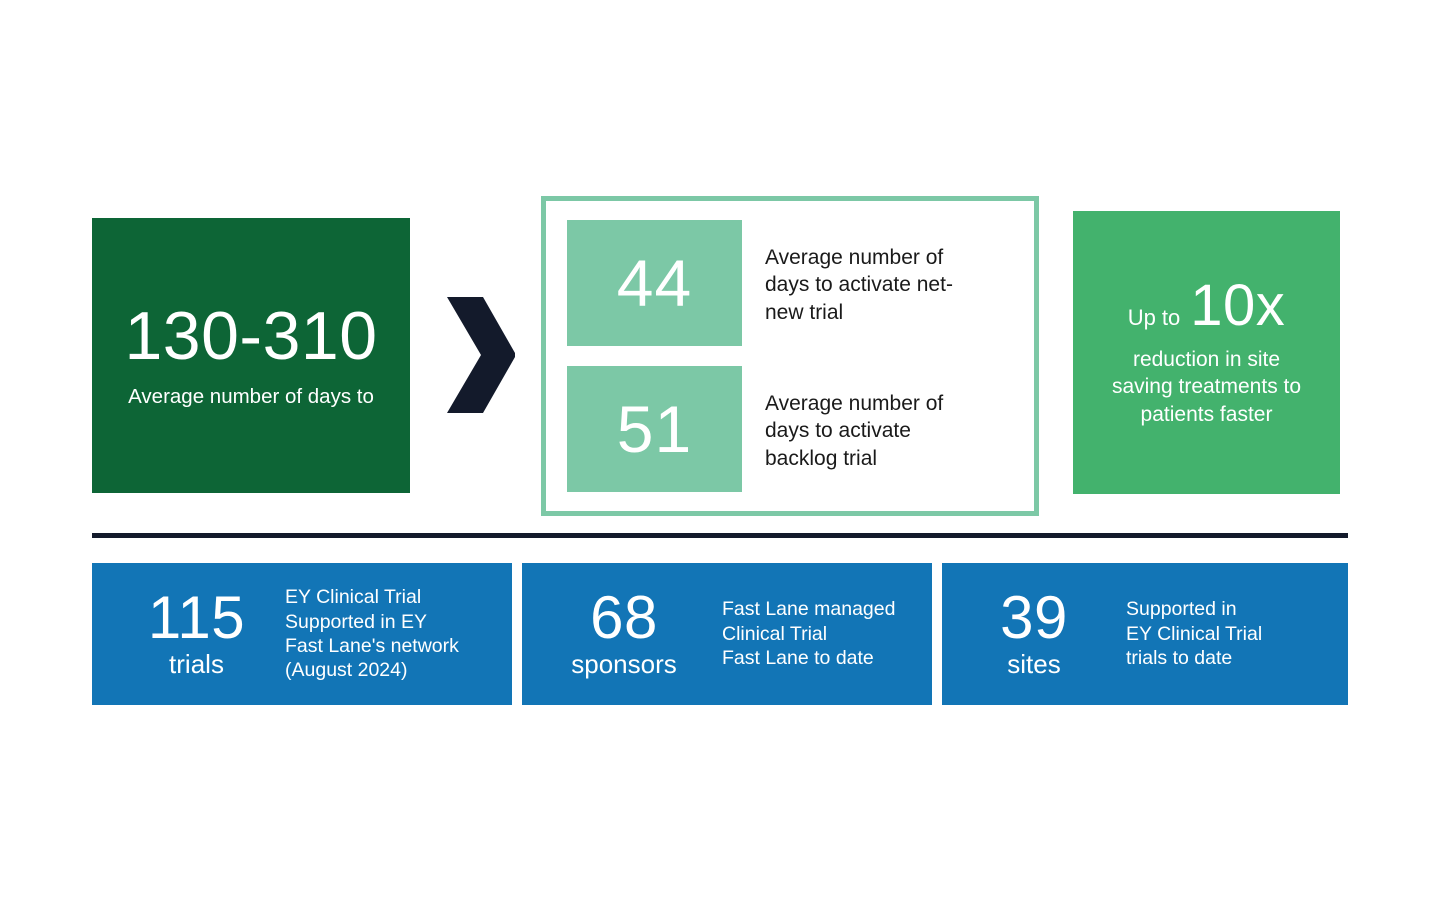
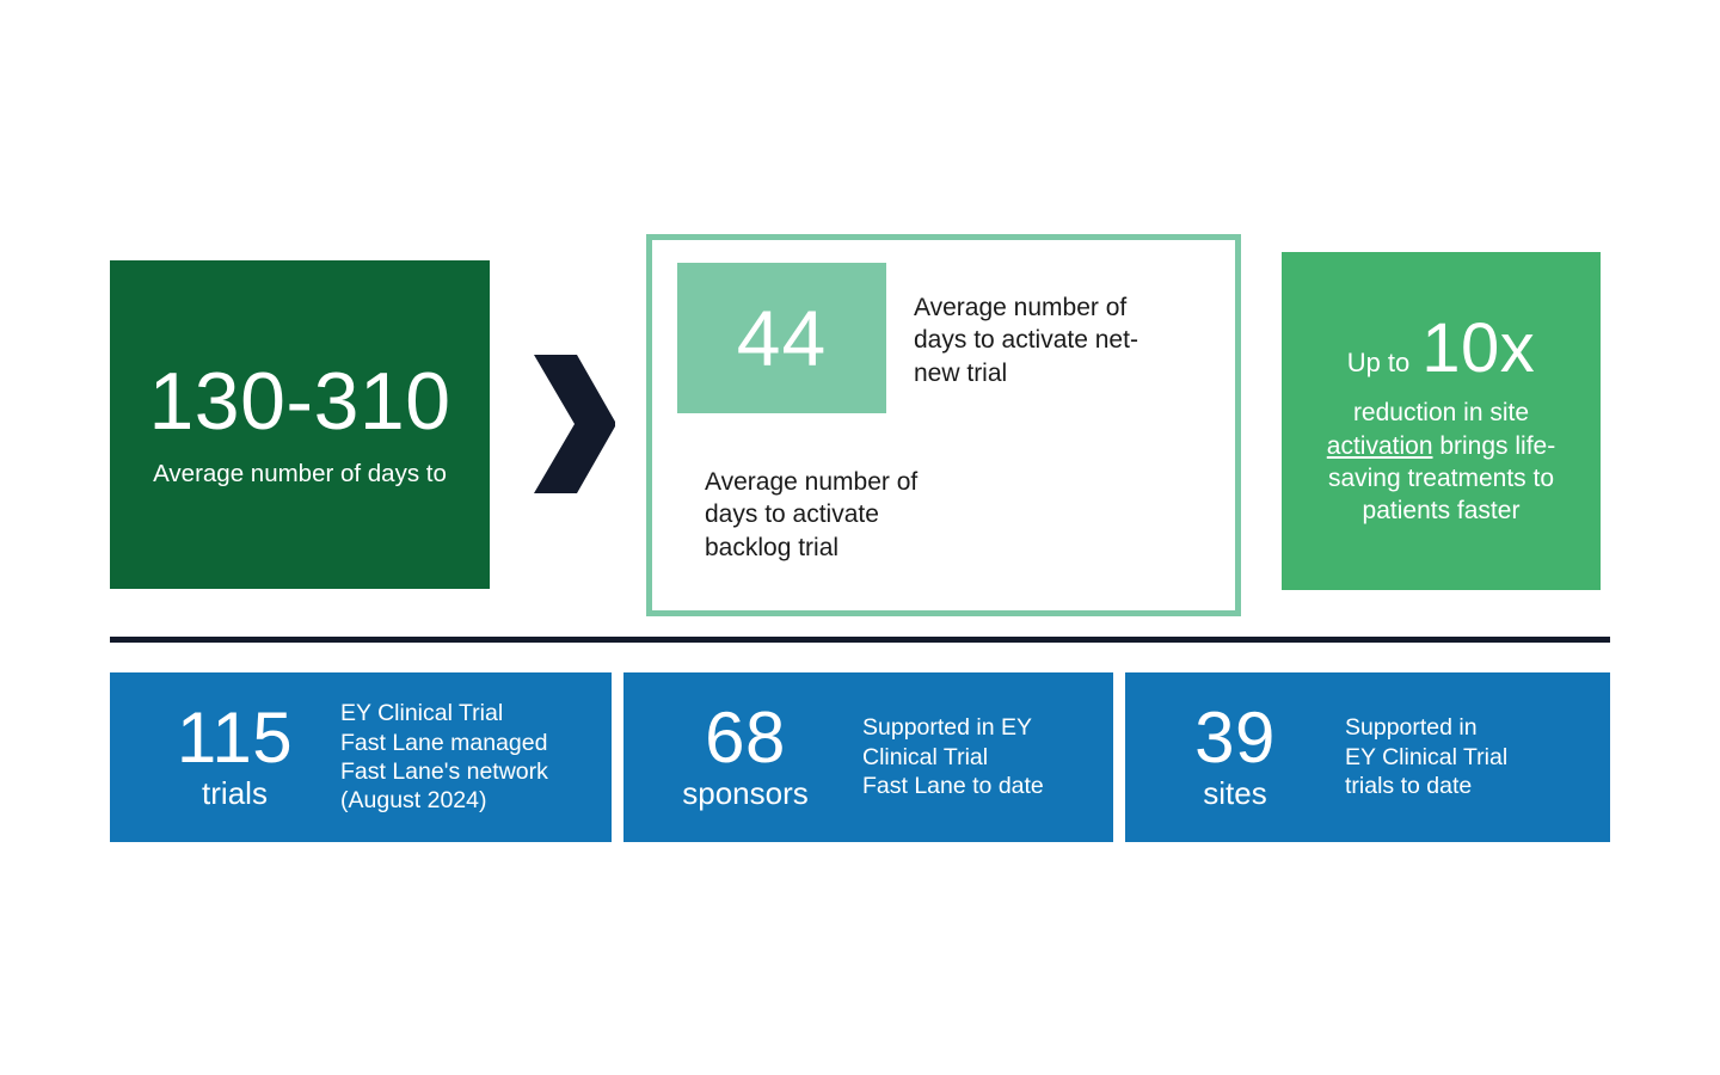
  130-310
  Average number of days to
  44
  Average number of
  days to activate net-
  new trial
- 51
  Average number of
  days to activate
  backlog trial
  Up to
  10x
  reduction in site
+ activation brings life-
  saving treatments to
  patients faster
  115
  trials
  EY Clinical Trial
- Supported in EY
+ Fast Lane managed
  Fast Lane's network
  (August 2024)
  68
  sponsors
- Fast Lane managed
+ Supported in EY
  Clinical Trial
  Fast Lane to date
  39
  sites
  Supported in
  EY Clinical Trial
  trials to date
